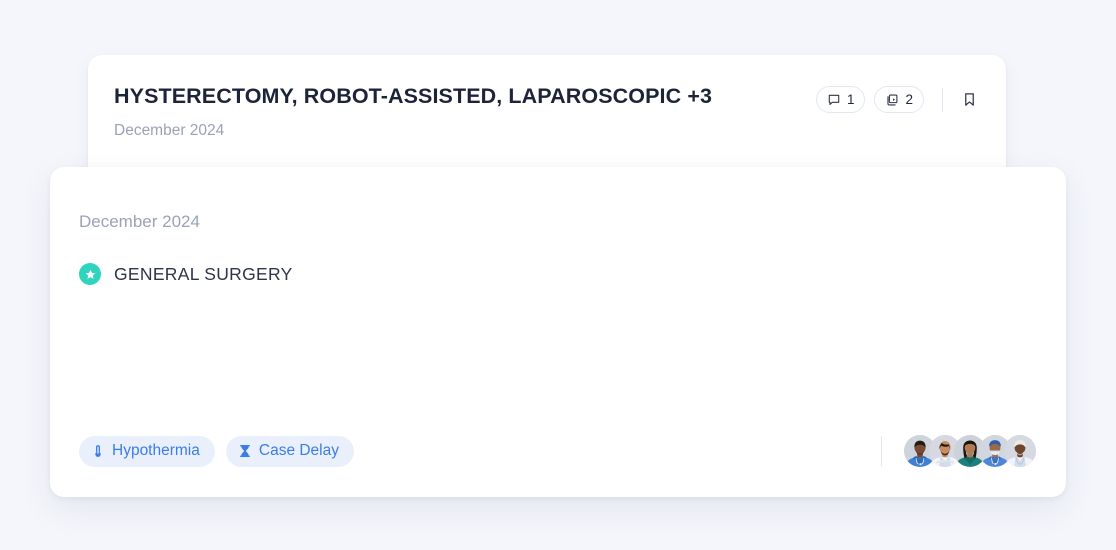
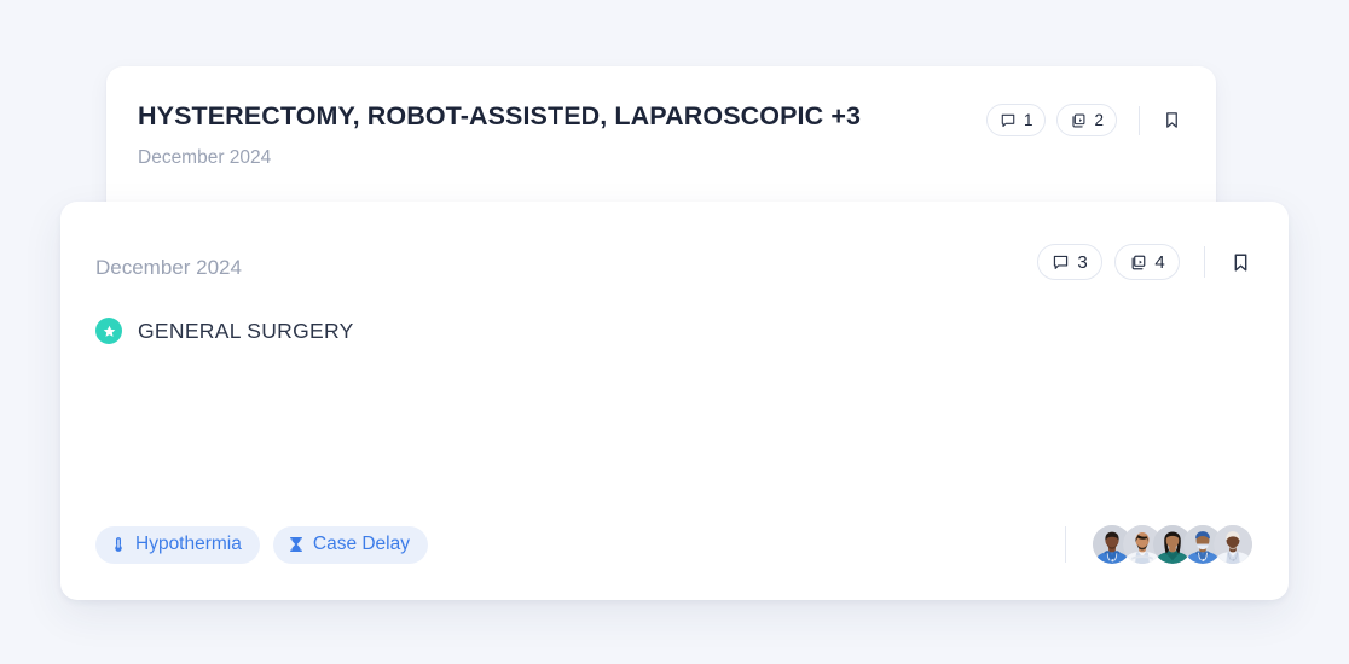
  HYSTERECTOMY, ROBOT-ASSISTED, LAPAROSCOPIC +3
  December 2024
  1
  2
  December 2024
+ 3
+ 4
  GENERAL SURGERY
  Hypothermia
  Case Delay
